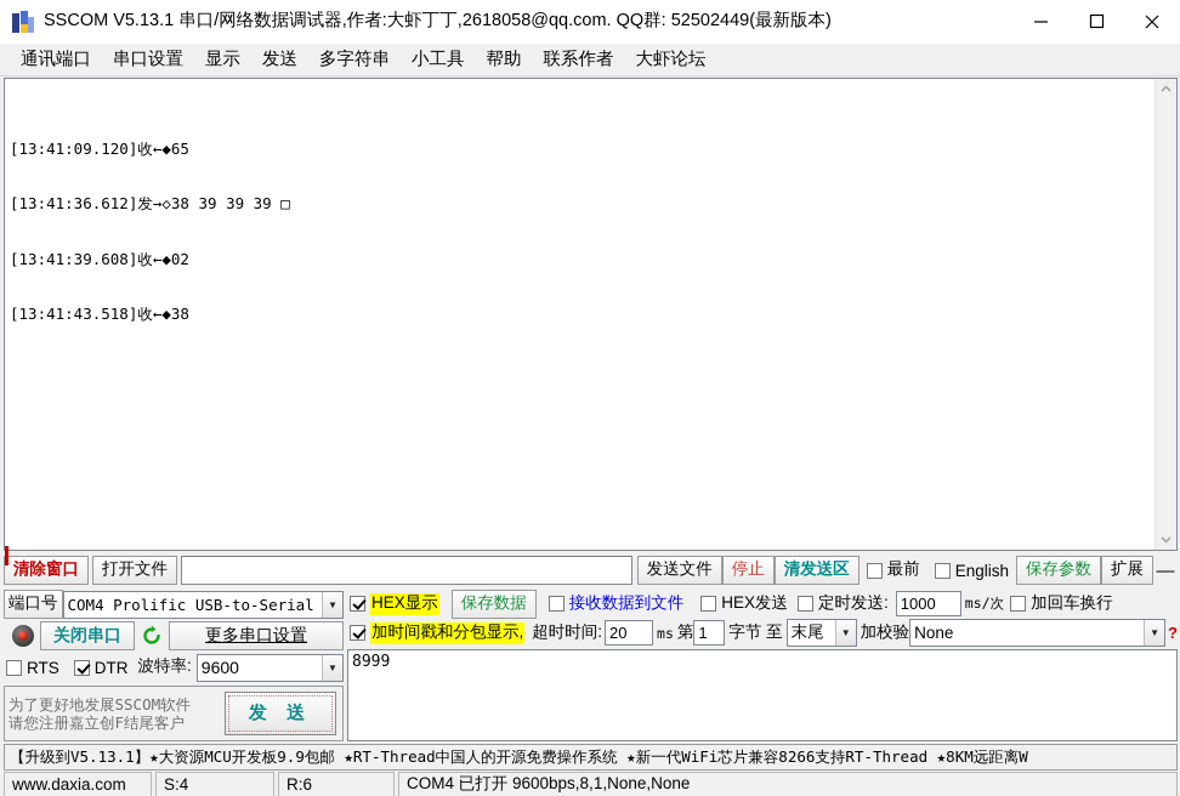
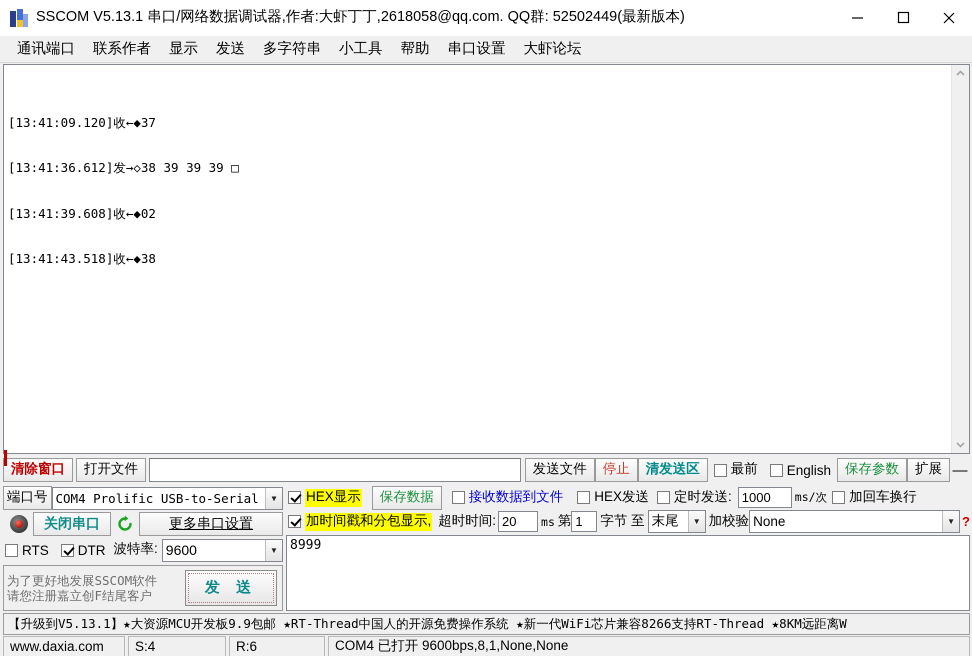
  SSCOM V5.13.1 串口/网络数据调试器,作者:大虾丁丁,2618058@qq.com. QQ群: 52502449(最新版本)
  通讯端口
- 串口设置
+ 联系作者
  显示
  发送
  多字符串
  小工具
  帮助
- 联系作者
+ 串口设置
  大虾论坛
- [13:41:09.120]收←◆65
+ [13:41:09.120]收←◆37
  [13:41:36.612]发→◇38 39 39 39 □
  [13:41:39.608]收←◆02
  [13:41:43.518]收←◆38
  清除窗口
  打开文件
  发送文件
  停止
  清发送区
  最前
  English
  保存参数
  扩展
  —
  端口号
  COM4 Prolific USB-to-Serial
  ▼
  关闭串口
  更多串口设置
  RTS
  DTR
  波特率:
  9600
  ▼
  为了更好地发展SSCOM软件
  请您注册嘉立创F结尾客户
  发 送
  HEX显示
  保存数据
  接收数据到文件
  HEX发送
  定时发送:
  1000
  ms/次
  加回车换行
  加时间戳和分包显示,
  超时时间:
  20
  ms
  第
  1
  字节 至
  末尾
  ▼
  加校验
  None
  ▼
  ?
  8999
  【升级到V5.13.1】★大资源MCU开发板9.9包邮 ★RT-Thread中国人的开源免费操作系统 ★新一代WiFi芯片兼容8266支持RT-Thread ★8KM远距离W
  www.daxia.com
  S:4
  R:6
  COM4 已打开 9600bps,8,1,None,None
